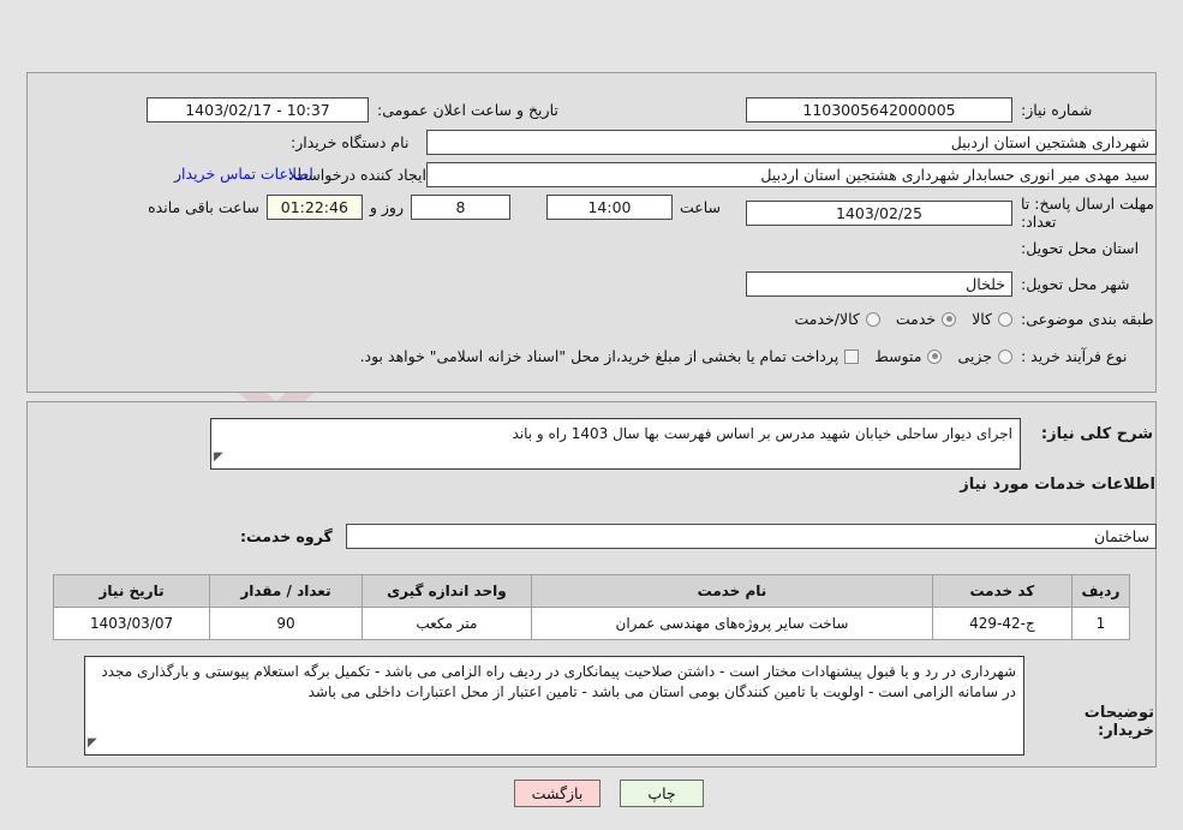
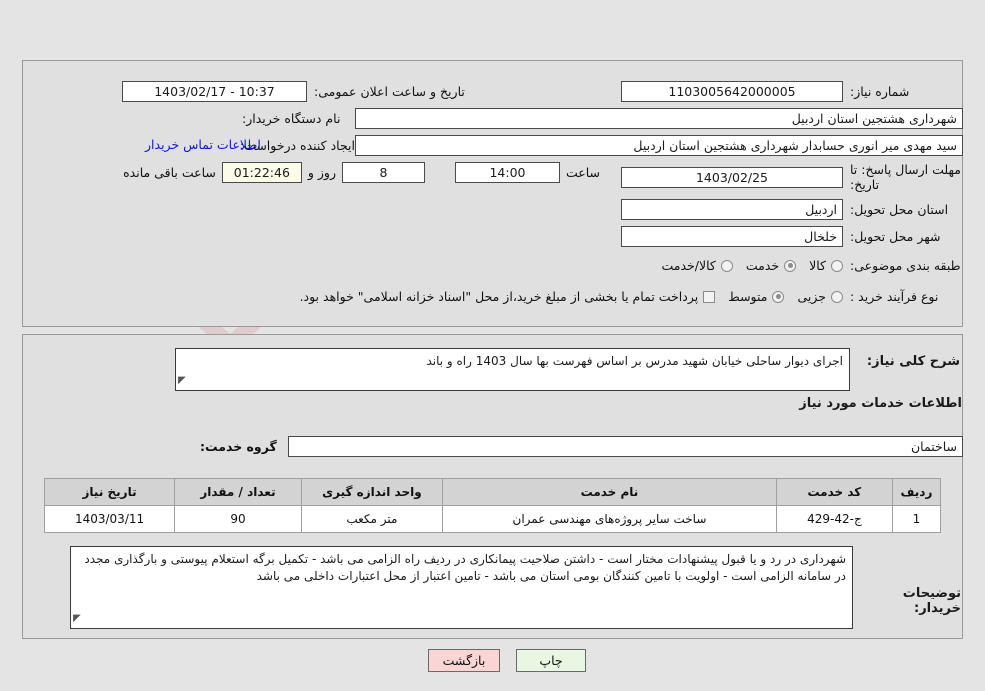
  شماره نیاز:
  1103005642000005
  تاریخ و ساعت اعلان عمومی:
  10:37 - 1403/02/17
  نام دستگاه خریدار:
  شهرداری هشتجین استان اردبیل
  ایجاد کننده درخواست:
  سید مهدی میر انوری حسابدار شهرداری هشتجین استان اردبیل
  اطلاعات تماس خریدار
- مهلت ارسال پاسخ: تا تعداد:
+ مهلت ارسال پاسخ: تا تاریخ:
  1403/02/25
  ساعت
  14:00
  8
  روز و
  01:22:46
  ساعت باقی مانده
  استان محل تحویل:
+ اردبیل
  شهر محل تحویل:
  خلخال
  طبقه بندی موضوعی:
  کالا
  خدمت
  کالا/خدمت
  نوع فرآیند خرید :
  جزیی
  متوسط
  پرداخت تمام یا بخشی از مبلغ خرید،از محل "اسناد خزانه اسلامی" خواهد بود.
  شرح کلی نیاز:
  اجرای دیوار ساحلی خیابان شهید مدرس بر اساس فهرست بها سال 1403 راه و باند
  اطلاعات خدمات مورد نیاز
  گروه خدمت:
  ساختمان
  ردیف	کد خدمت	نام خدمت	واحد اندازه گیری	تعداد / مقدار	تاریخ نیاز
- 1	ج-42-429	ساخت سایر پروژه‌های مهندسی عمران	متر مکعب	90	1403/03/07
+ 1	ج-42-429	ساخت سایر پروژه‌های مهندسی عمران	متر مکعب	90	1403/03/11
  توضیحات خریدار:
  شهرداری در رد و یا قبول پیشنهادات مختار است - داشتن صلاحیت پیمانکاری در ردیف راه الزامی می باشد - تکمیل برگه استعلام پیوستی و بارگذاری مجدد در سامانه الزامی است - اولویت با تامین کنندگان بومی استان می باشد - تامین اعتبار از محل اعتبارات داخلی می باشد
  بازگشت
  چاپ
